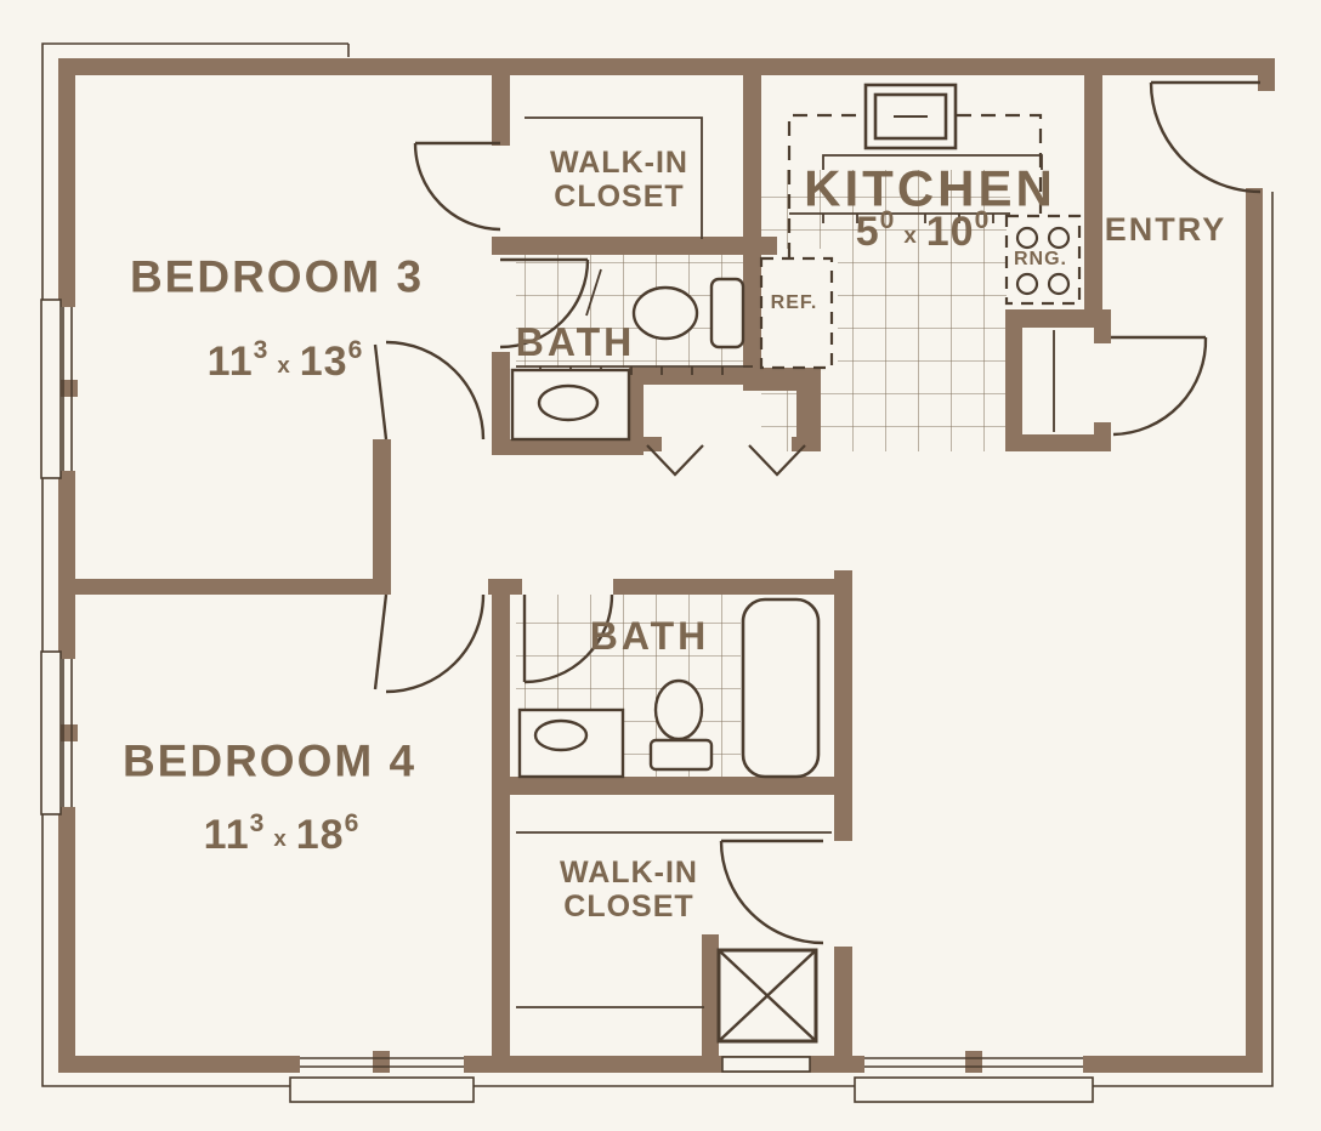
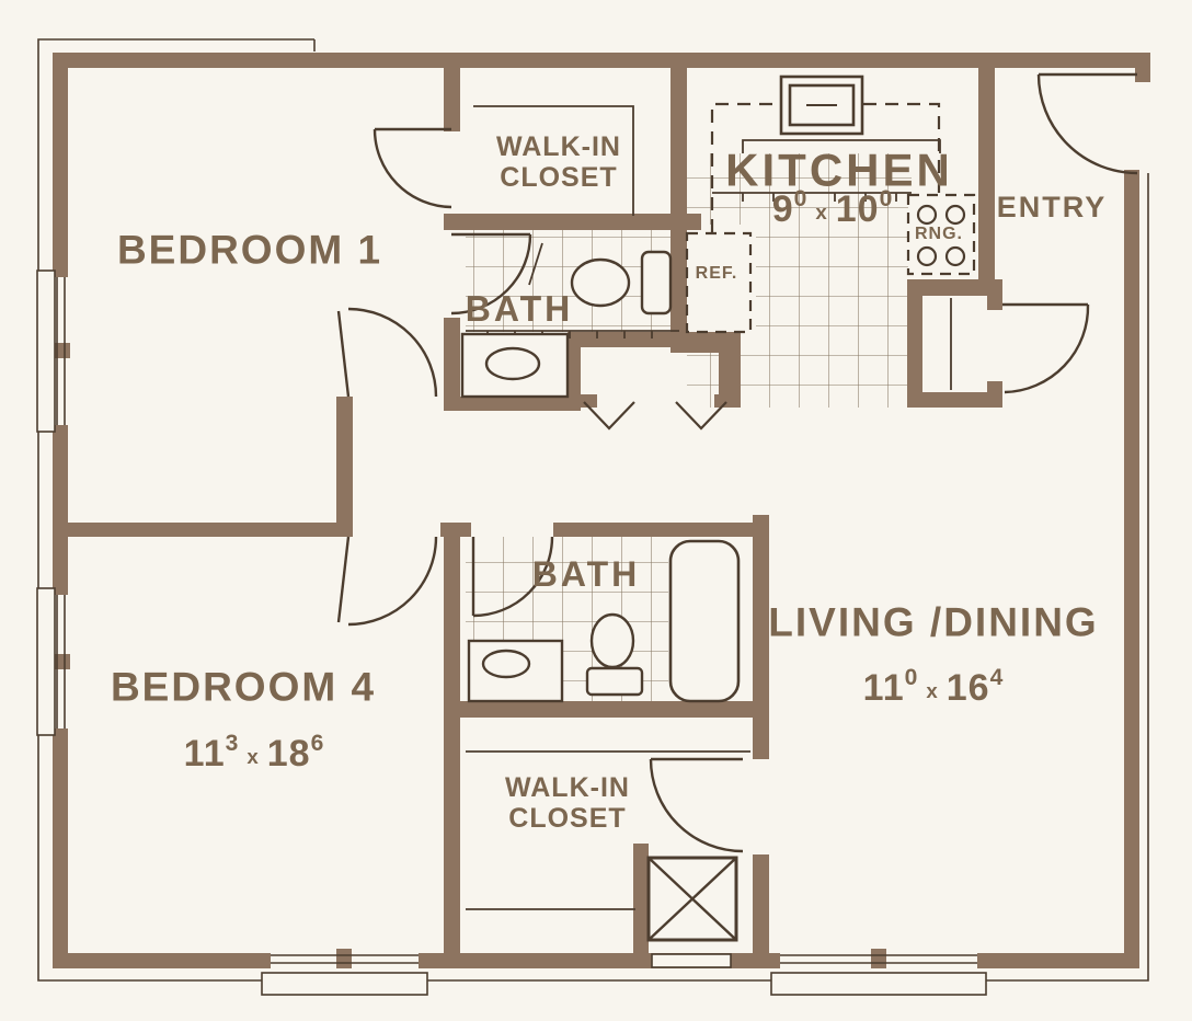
- BEDROOM 3
+ BEDROOM 1
- 113x 136
  WALK-IN
  CLOSET
  BATH
  KITCHEN
- 50x 100
+ 90x 100
  RNG.
  REF.
  ENTRY
  BEDROOM 4
  113x 186
  BATH
+ LIVING /DINING
+ 110x 164
  WALK-IN
  CLOSET
